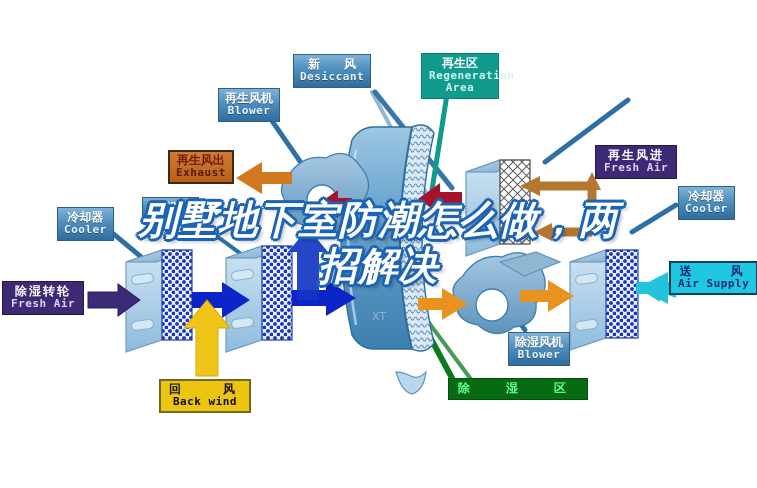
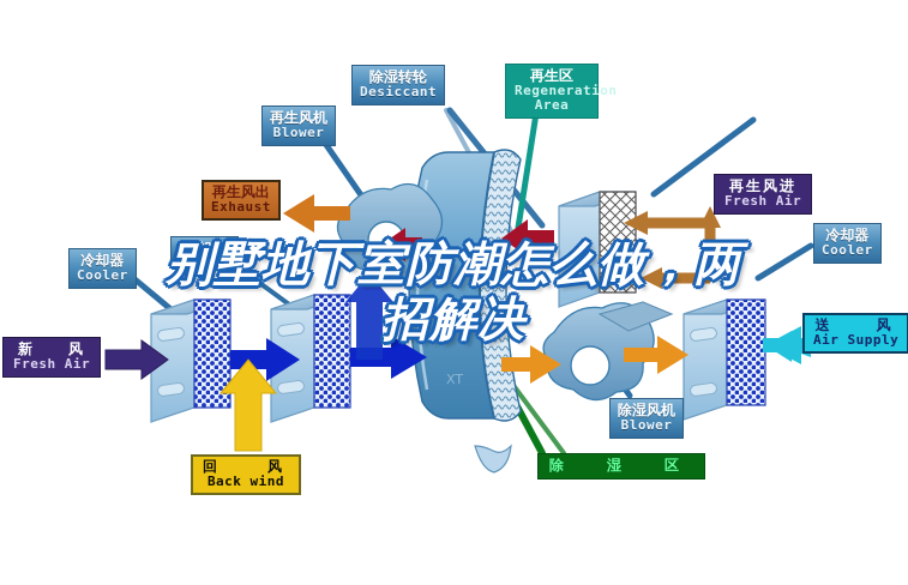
  XT
- 新 风
+ 除湿转轮
  Desiccant
  再生风机
  Blower
  再生风出
  Exhaust
  再生区
  Regeneration Area
  再生风进
  Fresh Air
  冷却器
  Cooler
  冷却器
  Cooler
  冷却器
- 除湿转轮
+ 新 风
  Fresh Air
  回 风
  Back wind
  除湿风机
  Blower
  除 湿 区
  送 风
  Air Supply
  别墅地下室防潮怎么做，两
  招解决
